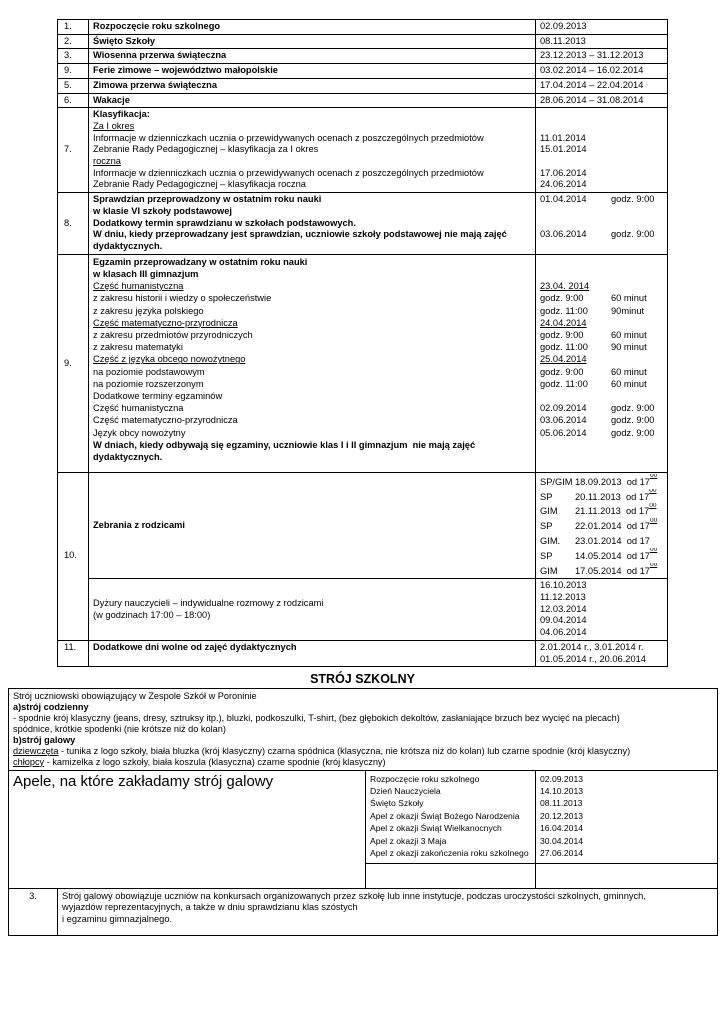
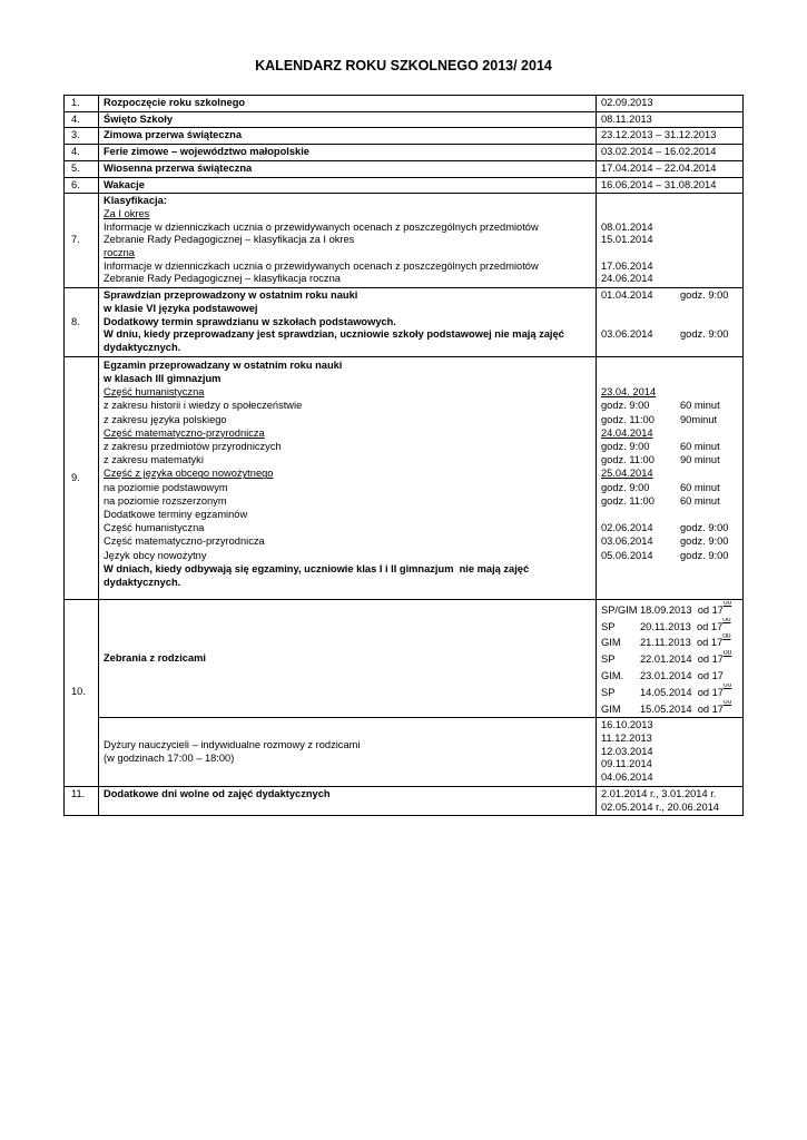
+ KALENDARZ ROKU SZKOLNEGO 2013/ 2014
  1.	Rozpoczęcie roku szkolnego	02.09.2013
- 2.	Święto Szkoły	08.11.2013
+ 4.	Święto Szkoły	08.11.2013
- 3.	Wiosenna przerwa świąteczna	23.12.2013 – 31.12.2013
+ 3.	Zimowa przerwa świąteczna	23.12.2013 – 31.12.2013
- 9.	Ferie zimowe – województwo małopolskie	03.02.2014 – 16.02.2014
+ 4.	Ferie zimowe – województwo małopolskie	03.02.2014 – 16.02.2014
- 5.	Zimowa przerwa świąteczna	17.04.2014 – 22.04.2014
+ 5.	Wiosenna przerwa świąteczna	17.04.2014 – 22.04.2014
- 6.	Wakacje	28.06.2014 – 31.08.2014
+ 6.	Wakacje	16.06.2014 – 31.08.2014
- 7.	Klasyfikacja: Za I okres Informacje w dzienniczkach ucznia o przewidywanych ocenach z poszczególnych przedmiotów Zebranie Rady Pedagogicznej – klasyfikacja za I okres roczna Informacje w dzienniczkach ucznia o przewidywanych ocenach z poszczególnych przedmiotów Zebranie Rady Pedagogicznej – klasyfikacja roczna	11.01.2014 15.01.2014 17.06.2014 24.06.2014
+ 7.	Klasyfikacja: Za I okres Informacje w dzienniczkach ucznia o przewidywanych ocenach z poszczególnych przedmiotów Zebranie Rady Pedagogicznej – klasyfikacja za I okres roczna Informacje w dzienniczkach ucznia o przewidywanych ocenach z poszczególnych przedmiotów Zebranie Rady Pedagogicznej – klasyfikacja roczna	08.01.2014 15.01.2014 17.06.2014 24.06.2014
- 8.	Sprawdzian przeprowadzony w ostatnim roku nauki w klasie VI szkoły podstawowej Dodatkowy termin sprawdzianu w szkołach podstawowych. W dniu, kiedy przeprowadzany jest sprawdzian, uczniowie szkoły podstawowej nie mają zajęć dydaktycznych.	01.04.2014 godz. 9:00 03.06.2014 godz. 9:00
+ 8.	Sprawdzian przeprowadzony w ostatnim roku nauki w klasie VI języka podstawowej Dodatkowy termin sprawdzianu w szkołach podstawowych. W dniu, kiedy przeprowadzany jest sprawdzian, uczniowie szkoły podstawowej nie mają zajęć dydaktycznych.	01.04.2014 godz. 9:00 03.06.2014 godz. 9:00
- 9.	Egzamin przeprowadzany w ostatnim roku nauki w klasach III gimnazjum Część humanistyczna z zakresu historii i wiedzy o społeczeństwie z zakresu języka polskiego Część matematyczno-przyrodnicza z zakresu przedmiotów przyrodniczych z zakresu matematyki Część z języka obcego nowożytnego na poziomie podstawowym na poziomie rozszerzonym Dodatkowe terminy egzaminów Część humanistyczna Część matematyczno-przyrodnicza Język obcy nowożytny W dniach, kiedy odbywają się egzaminy, uczniowie klas I i II gimnazjum nie mają zajęć dydaktycznych.	23.04. 2014 godz. 9:00 60 minut godz. 11:00 90minut 24.04.2014 godz. 9:00 60 minut godz. 11:00 90 minut 25.04.2014 godz. 9:00 60 minut godz. 11:00 60 minut 02.09.2014 godz. 9:00 03.06.2014 godz. 9:00 05.06.2014 godz. 9:00
+ 9.	Egzamin przeprowadzany w ostatnim roku nauki w klasach III gimnazjum Część humanistyczna z zakresu historii i wiedzy o społeczeństwie z zakresu języka polskiego Część matematyczno-przyrodnicza z zakresu przedmiotów przyrodniczych z zakresu matematyki Część z języka obcego nowożytnego na poziomie podstawowym na poziomie rozszerzonym Dodatkowe terminy egzaminów Część humanistyczna Część matematyczno-przyrodnicza Język obcy nowożytny W dniach, kiedy odbywają się egzaminy, uczniowie klas I i II gimnazjum nie mają zajęć dydaktycznych.	23.04. 2014 godz. 9:00 60 minut godz. 11:00 90minut 24.04.2014 godz. 9:00 60 minut godz. 11:00 90 minut 25.04.2014 godz. 9:00 60 minut godz. 11:00 60 minut 02.06.2014 godz. 9:00 03.06.2014 godz. 9:00 05.06.2014 godz. 9:00
- 10.	Zebrania z rodzicami	SP/GIM 18.09.2013 od 17 SP 20.11.2013 od 17 GIM 21.11.2013 od 17 SP 22.01.2014 od 17 GIM. 23.01.2014 od 17 SP 14.05.2014 od 17 GIM 17.05.2014 od 17
+ 10.	Zebrania z rodzicami	SP/GIM 18.09.2013 od 17 SP 20.11.2013 od 17 GIM 21.11.2013 od 17 SP 22.01.2014 od 17 GIM. 23.01.2014 od 17 SP 14.05.2014 od 17 GIM 15.05.2014 od 17
- Dyżury nauczycieli – indywidualne rozmowy z rodzicami (w godzinach 17:00 – 18:00)	16.10.2013 11.12.2013 12.03.2014 09.04.2014 04.06.2014
+ Dyżury nauczycieli – indywidualne rozmowy z rodzicami (w godzinach 17:00 – 18:00)	16.10.2013 11.12.2013 12.03.2014 09.11.2014 04.06.2014
- 11.	Dodatkowe dni wolne od zajęć dydaktycznych	2.01.2014 r., 3.01.2014 r. 01.05.2014 r., 20.06.2014
+ 11.	Dodatkowe dni wolne od zajęć dydaktycznych	2.01.2014 r., 3.01.2014 r. 02.05.2014 r., 20.06.2014
- STRÓJ SZKOLNY
- Strój uczniowski obowiązujący w Zespole Szkół w Poroninie a)strój codzienny - spodnie krój klasyczny (jeans, dresy, sztruksy itp.), bluzki, podkoszulki, T-shirt, (bez głębokich dekoltów, zasłaniające brzuch bez wycięć na plecach) spódnice, krótkie spodenki (nie krótsze niż do kolan) b)strój galowy dziewczęta - tunika z logo szkoły, biała bluzka (krój klasyczny) czarna spódnica (klasyczna, nie krótsza niż do kolan) lub czarne spodnie (krój klasyczny) chłopcy - kamizelka z logo szkoły, biała koszula (klasyczna) czarne spodnie (krój klasyczny)
- Apele, na które zakładamy strój galowy	Rozpoczęcie roku szkolnego Dzień Nauczyciela Święto Szkoły Apel z okazji Świąt Bożego Narodzenia Apel z okazji Świąt Wielkanocnych Apel z okazji 3 Maja Apel z okazji zakończenia roku szkolnego	02.09.2013 14.10.2013 08.11.2013 20.12.2013 16.04.2014 30.04.2014 27.06.2014
- 3.	Strój galowy obowiązuje uczniów na konkursach organizowanych przez szkołę lub inne instytucje, podczas uroczystości szkolnych, gminnych, wyjazdów reprezentacyjnych, a także w dniu sprawdzianu klas szóstych i egzaminu gimnazjalnego.
